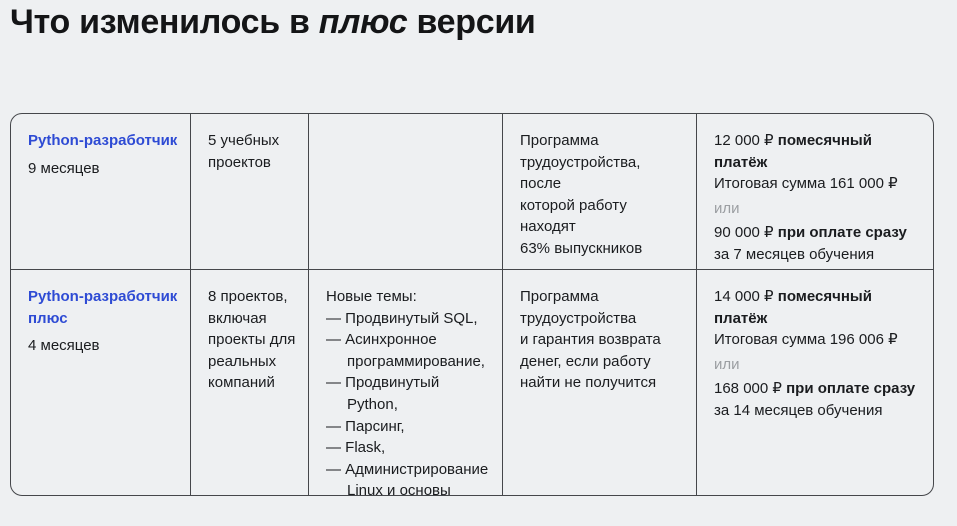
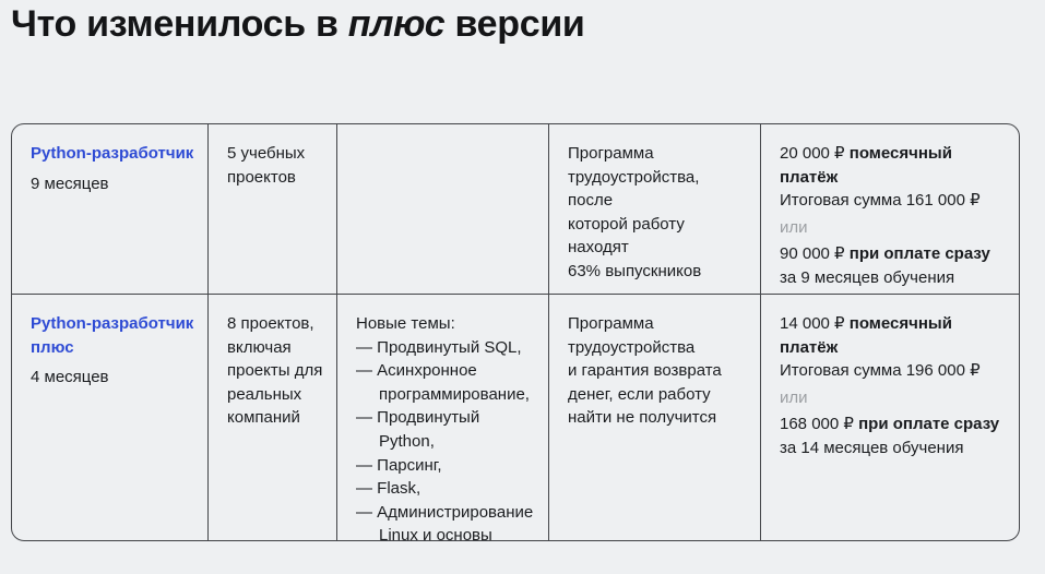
  Что изменилось в плюс версии
  Python-разработчик
  9 месяцев
  5 учебных
  проектов
  Программа
  трудоустройства, после
  которой работу находят
  63% выпускников
- 12 000 ₽ помесячный платёж
+ 20 000 ₽ помесячный платёж
  Итоговая сумма 161 000 ₽
  или
  90 000 ₽ при оплате сразу
- за 7 месяцев обучения
+ за 9 месяцев обучения
  Python-разработчик
  плюс
  4 месяцев
  8 проектов,
  включая
  проекты для
  реальных
  компаний
  Новые темы:
  — Продвинутый SQL,
  — Асинхронное
  программирование,
  — Продвинутый Python,
  — Парсинг,
  — Flask,
  — Администрирование
  Программа
  трудоустройства
  и гарантия возврата
  денег, если работу
  найти не получится
  14 000 ₽ помесячный платёж
- Итоговая сумма 196 006 ₽
+ Итоговая сумма 196 000 ₽
  или
  168 000 ₽ при оплате сразу
  за 14 месяцев обучения
